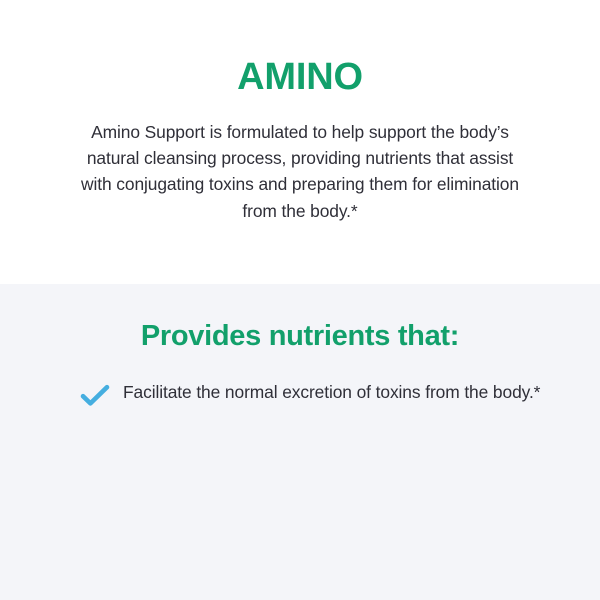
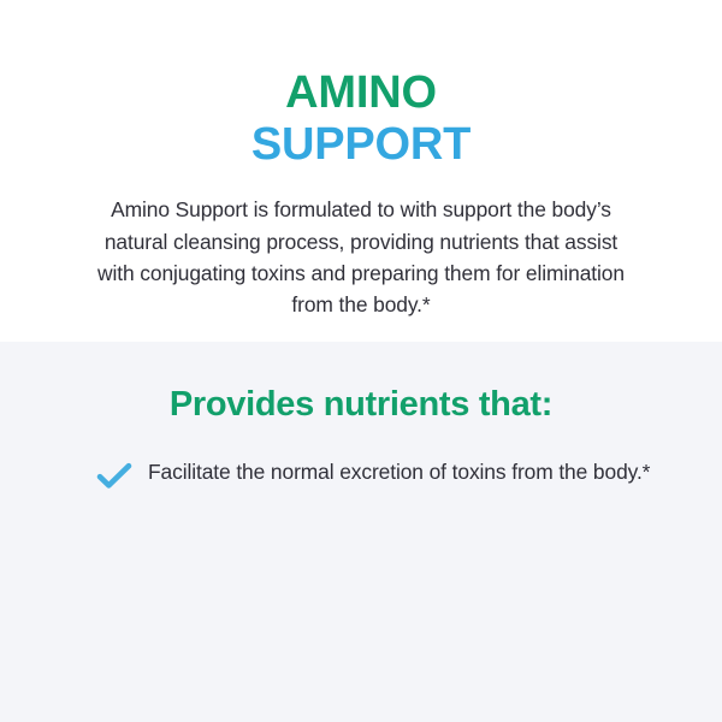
  AMINO
+ SUPPORT
- Amino Support is formulated to help support the body’s natural cleansing process, providing nutrients that assist with conjugating toxins and preparing them for elimination from the body.*
+ Amino Support is formulated to with support the body’s natural cleansing process, providing nutrients that assist with conjugating toxins and preparing them for elimination from the body.*
  Provides nutrients that:
  Facilitate the normal excretion of toxins from the body.*
